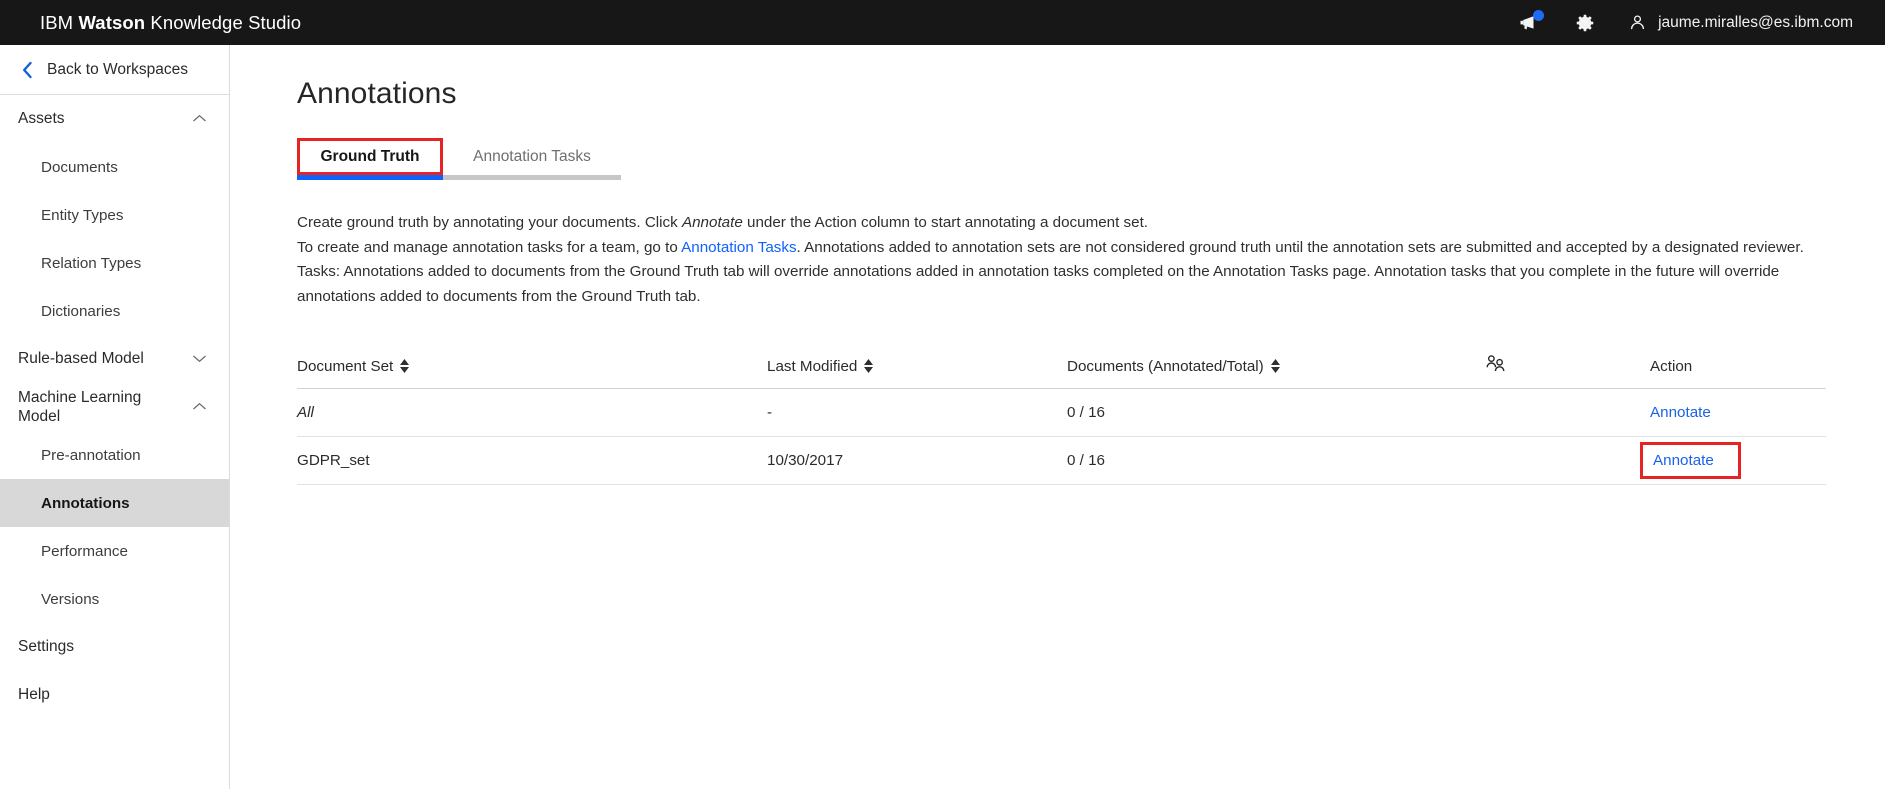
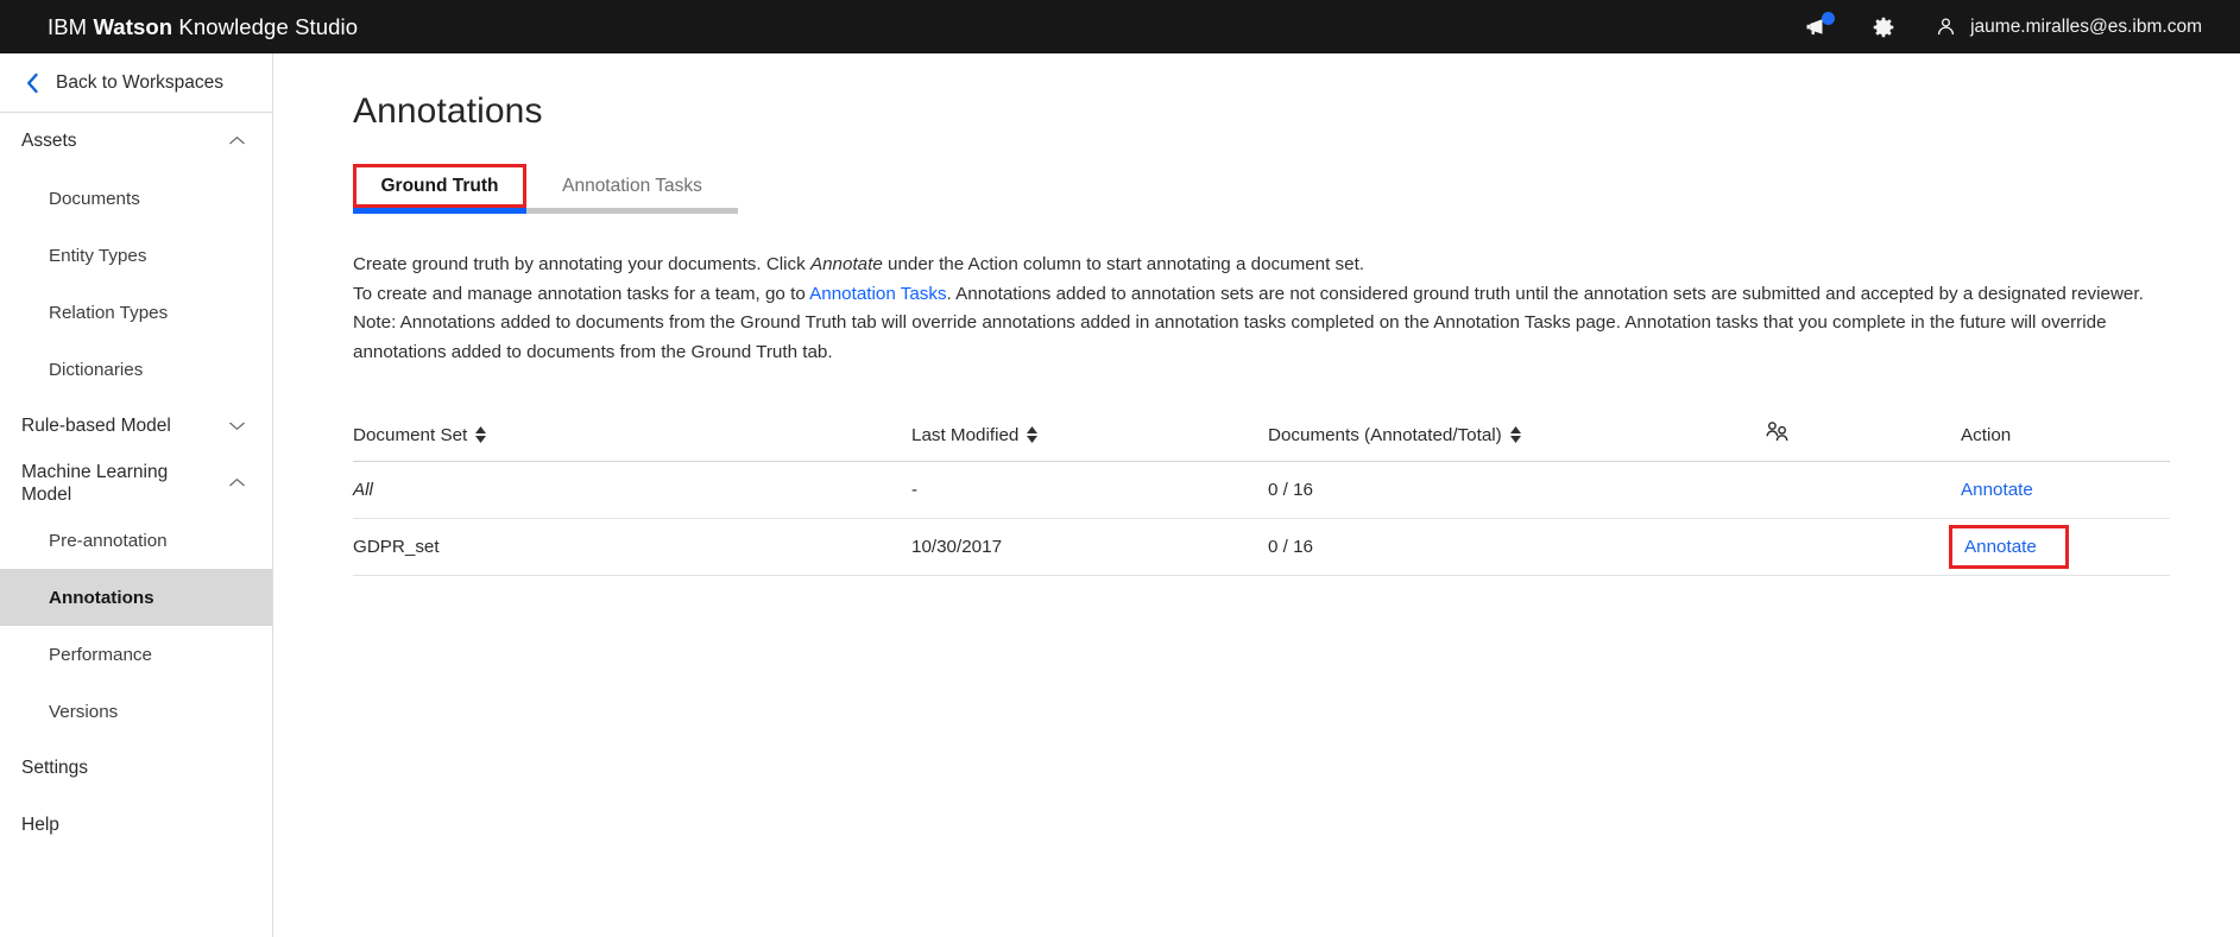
  IBM Watson Knowledge Studio
  jaume.miralles@es.ibm.com
  Back to Workspaces
  Assets
  Documents
  Entity Types
  Relation Types
  Dictionaries
  Rule-based Model
  Machine Learning Model
  Pre-annotation
  Annotations
  Performance
  Versions
  Settings
  Help
  Annotations
  Ground Truth
  Annotation Tasks
  Create ground truth by annotating your documents. Click Annotate under the Action column to start annotating a document set.
  To create and manage annotation tasks for a team, go to Annotation Tasks. Annotations added to annotation sets are not considered ground truth until the annotation sets are submitted and accepted by a designated reviewer.
- Tasks: Annotations added to documents from the Ground Truth tab will override annotations added in annotation tasks completed on the Annotation Tasks page. Annotation tasks that you complete in the future will override annotations added to documents from the Ground Truth tab.
+ Note: Annotations added to documents from the Ground Truth tab will override annotations added in annotation tasks completed on the Annotation Tasks page. Annotation tasks that you complete in the future will override annotations added to documents from the Ground Truth tab.
  Document Set
  Last Modified
  Documents (Annotated/Total)
  Action
  All
  -
  0 / 16
  Annotate
  GDPR_set
  10/30/2017
  0 / 16
  Annotate
